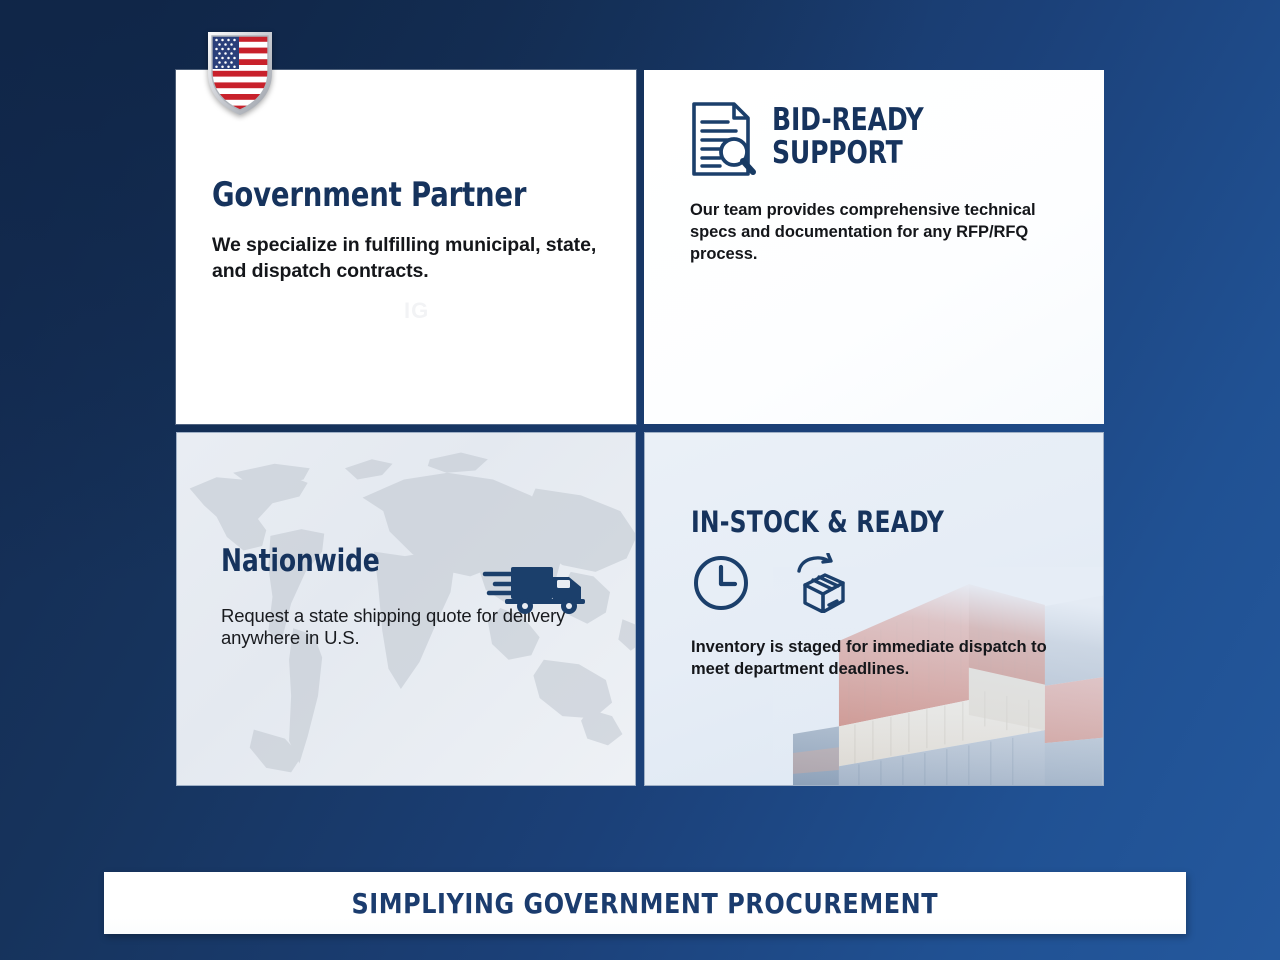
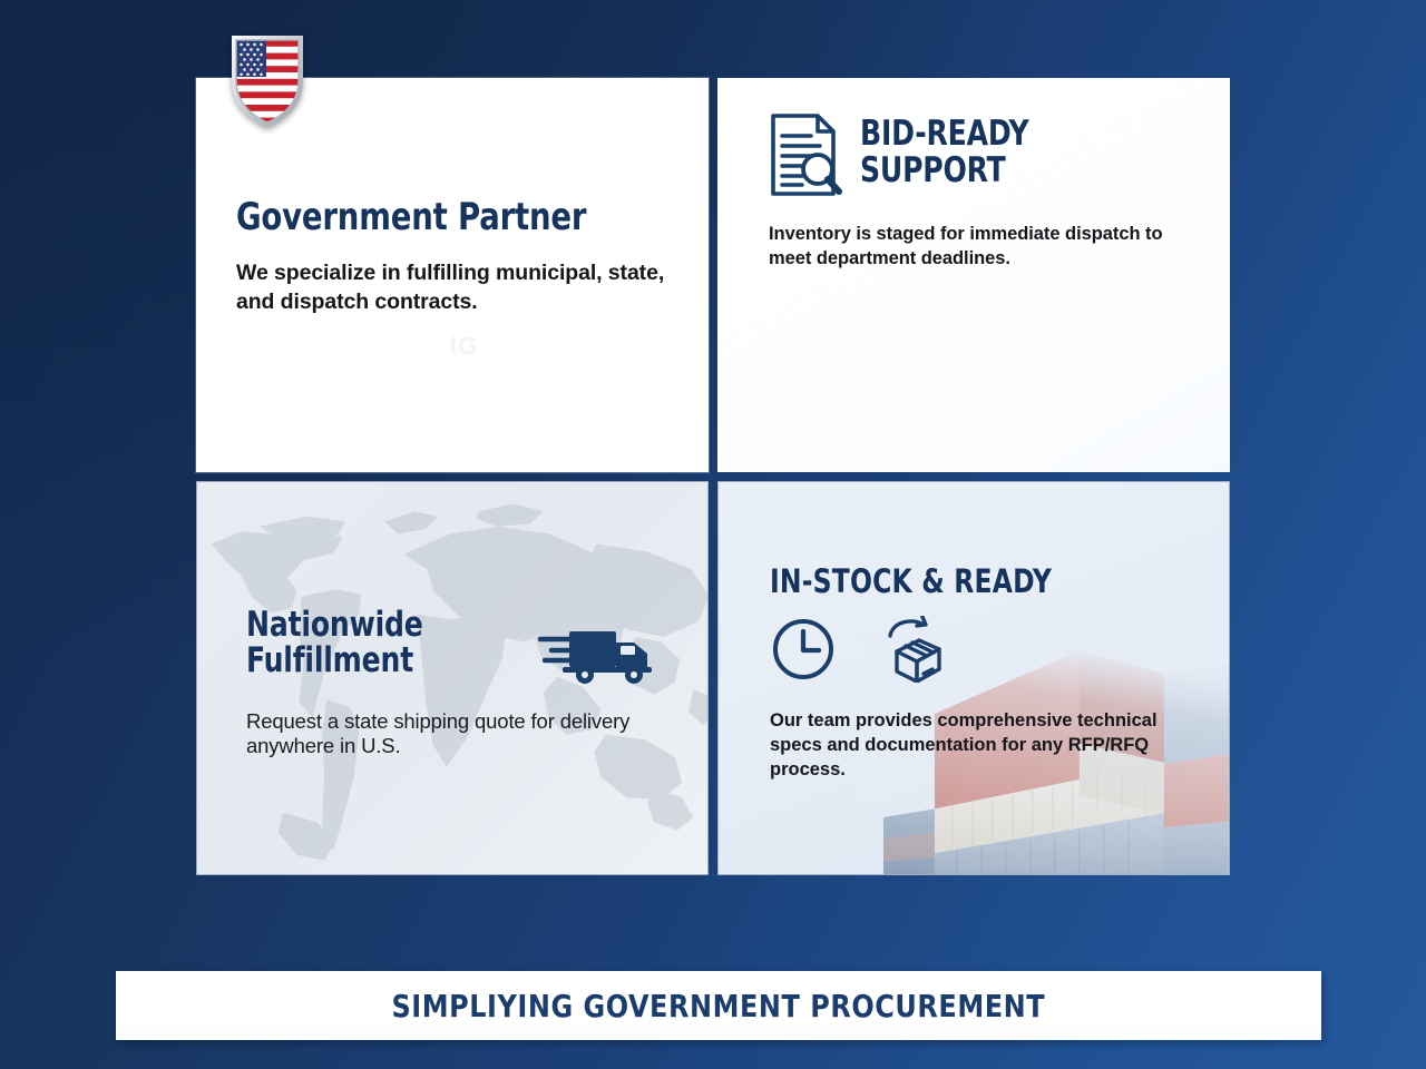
  Government Partner
  We specialize in fulfilling municipal, state, and dispatch contracts.
  BID-READY
  SUPPORT
- Our team provides comprehensive technical specs and documentation for any RFP/RFQ process.
+ Inventory is staged for immediate dispatch to meet department deadlines.
  Nationwide
+ Fulfillment
  Request a state shipping quote for delivery anywhere in U.S.
  IN-STOCK & READY
- Inventory is staged for immediate dispatch to meet department deadlines.
+ Our team provides comprehensive technical specs and documentation for any RFP/RFQ process.
  SIMPLIYING GOVERNMENT PROCUREMENT
